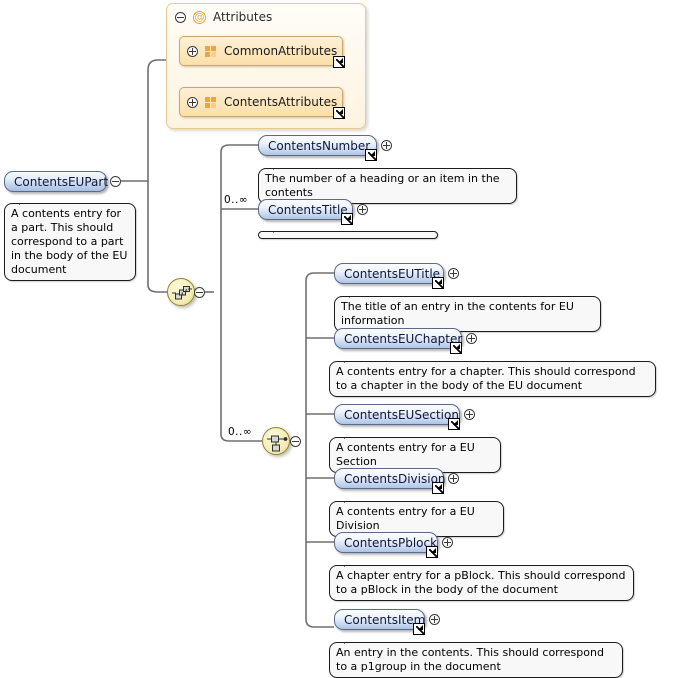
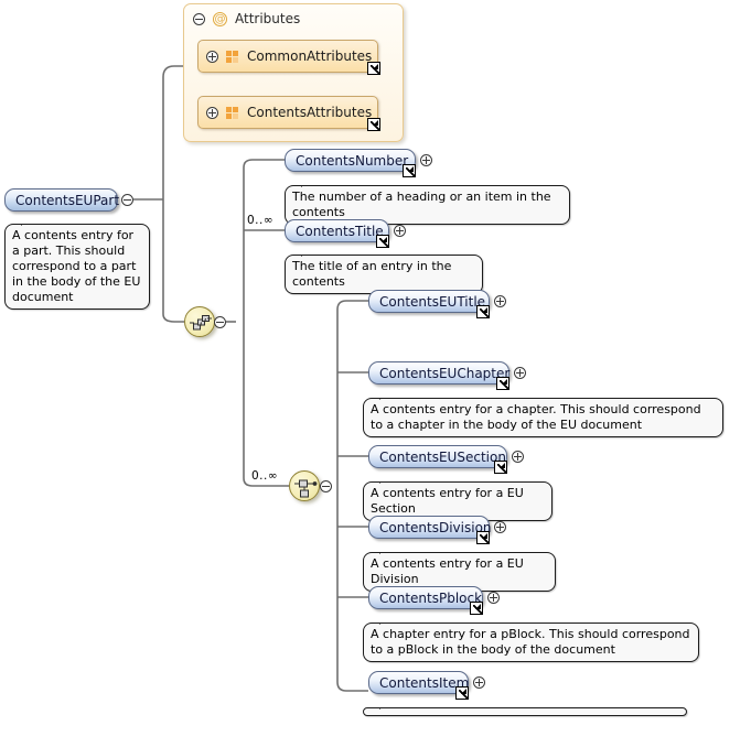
  @
  Attributes
  CommonAttributes
  ContentsAttributes
  ContentsEUPart
  A contents entry for a part. This should correspond to a part in the body of the EU document
  0..∞
  ContentsNumber
  The number of a heading or an item in the contents
  ContentsTitle
+ The title of an entry in the contents
  0..∞
  ContentsEUTitle
- The title of an entry in the contents for EU information
  ContentsEUChapter
  A contents entry for a chapter. This should correspond to a chapter in the body of the EU document
  ContentsEUSection
  A contents entry for a EU Section
  ContentsDivision
  A contents entry for a EU Division
  ContentsPblock
  A chapter entry for a pBlock. This should correspond to a pBlock in the body of the document
  ContentsItem
- An entry in the contents. This should correspond to a p1group in the document
